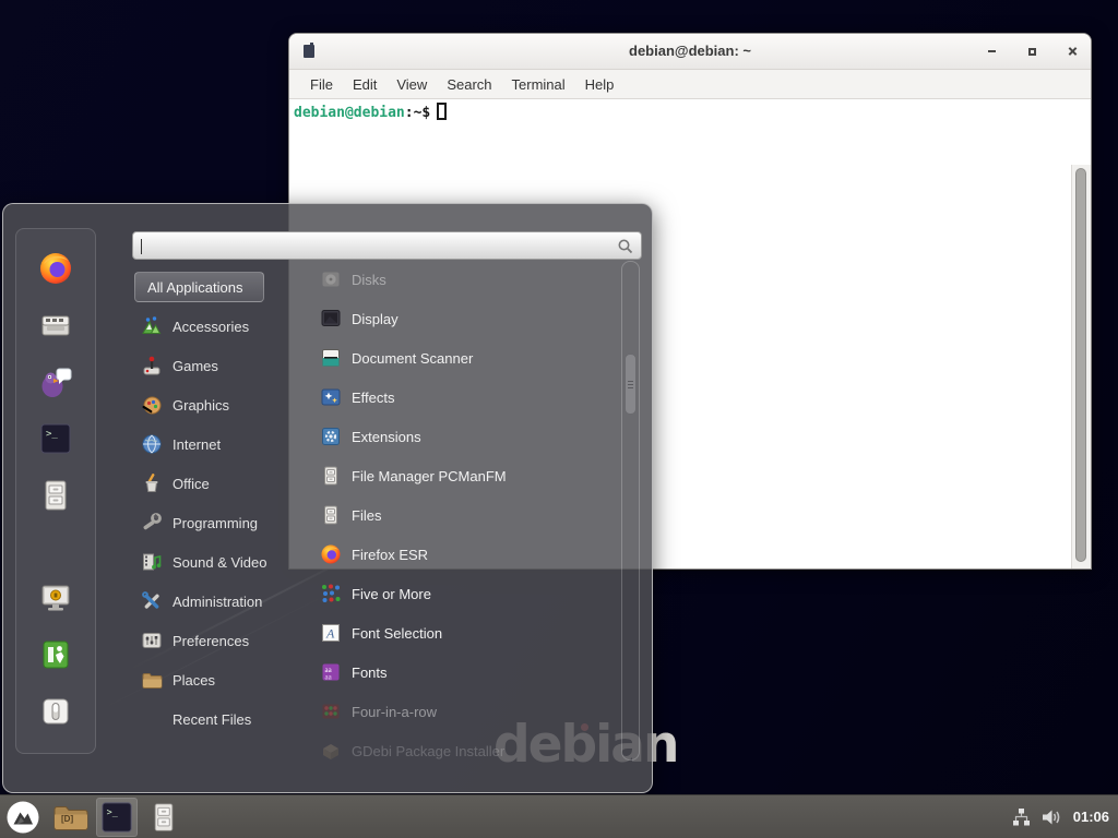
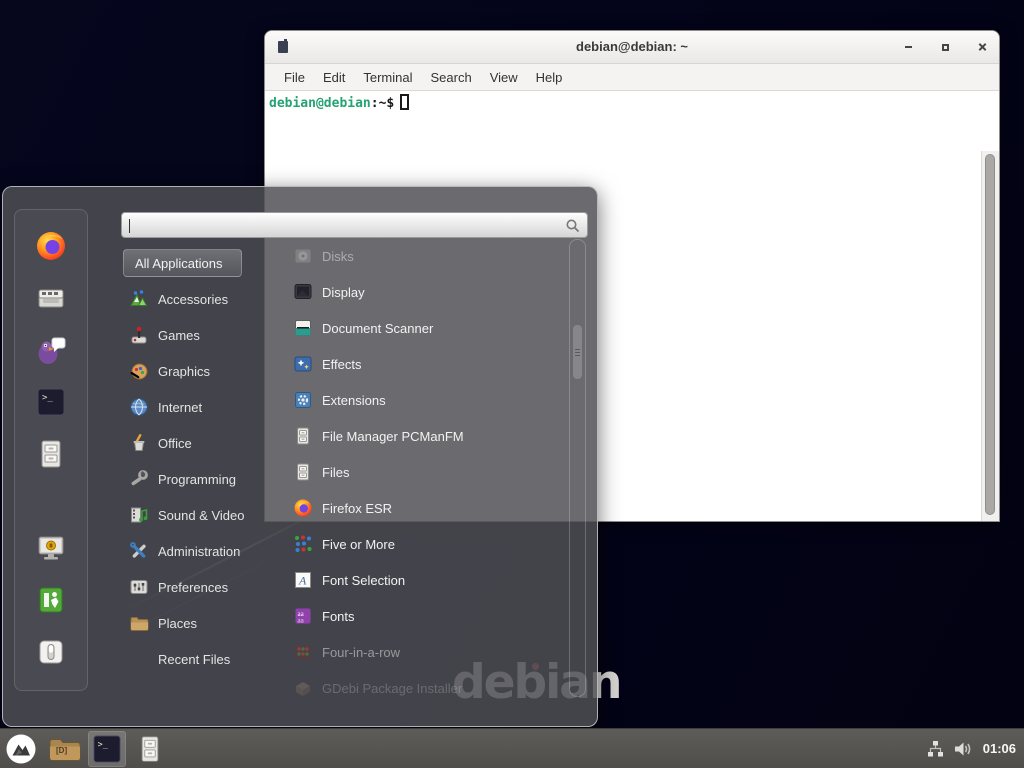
  debian
  debian@debian: ~
  File
  Edit
- View
+ Terminal
  Search
- Terminal
+ View
  Help
  debian@debian:~$
  >_
  All Applications
  Accessories
  Games
  Graphics
  Internet
  Office
  Programming
  Sound & Video
  Administration
  Preferences
  Places
  Recent Files
  Disks
  Display
  Document Scanner
  Effects
  Extensions
  File Manager PCManFM
  Files
  Firefox ESR
  Five or More
  A
  Font Selection
  aa
  aa
  Fonts
  Four-in-a-row
  GDebi Package Installer
  [D]
  >_
  01:06
